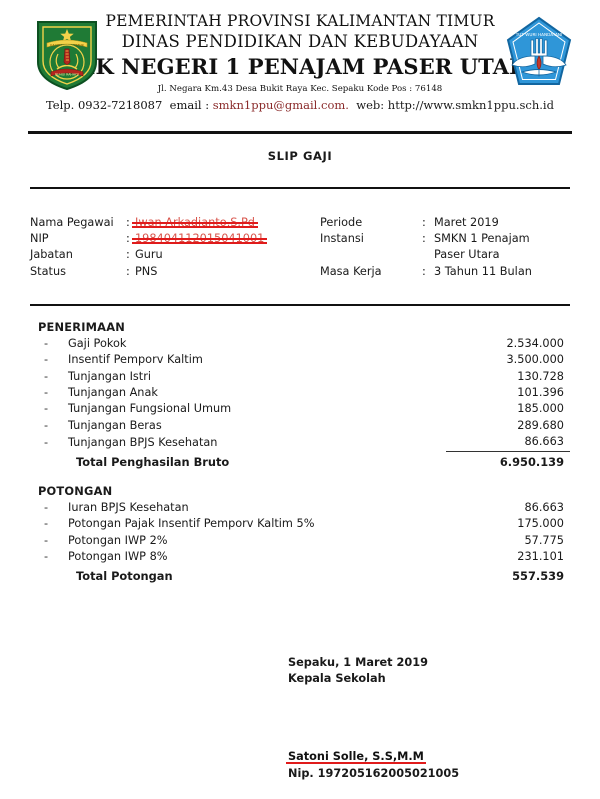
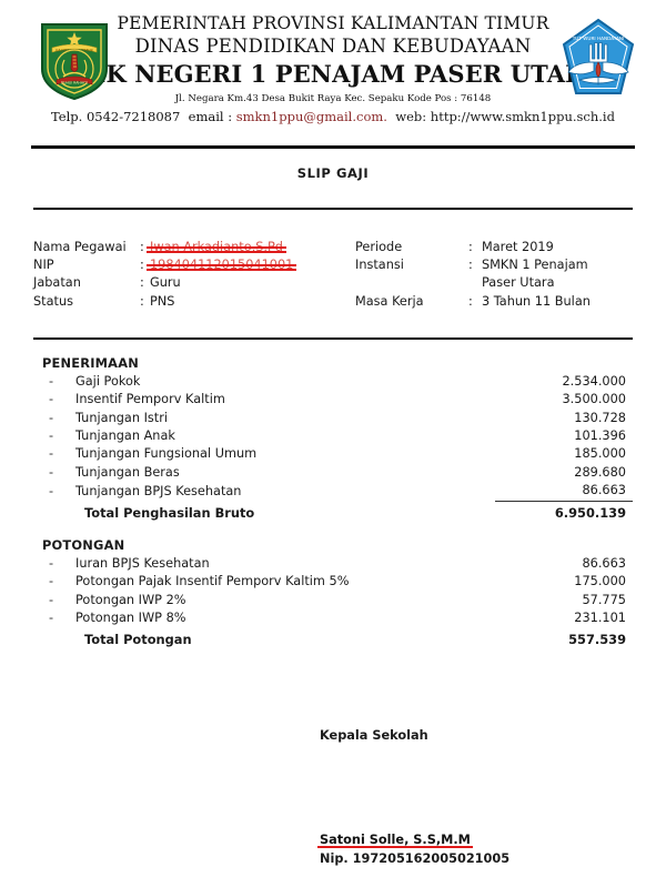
  PEMERINTAH PROVINSI KALIMANTAN TIMUR
  DINAS PENDIDIKAN DAN KEBUDAYAAN
  K NEGERI 1 PENAJAM PASER UTA
  Jl. Negara Km.43 Desa Bukit Raya Kec. Sepaku Kode Pos : 76148
- Telp. 0932-7218087 email : smkn1ppu@gmail.com. web: http://www.smkn1ppu.sch.id
+ Telp. 0542-7218087 email : smkn1ppu@gmail.com. web: http://www.smkn1ppu.sch.id
  SLIP GAJI
  Nama Pegawai	:	Iwan Arkadianto,S.Pd	Periode	:	Maret 2019
  NIP	:	198404112015041001	Instansi	:	SMKN 1 Penajam
  Jabatan	:	Guru			Paser Utara
  Status	:	PNS	Masa Kerja	:	3 Tahun 11 Bulan
  PENERIMAAN
  -	Gaji Pokok	2.534.000
  -	Insentif Pemporv Kaltim	3.500.000
  -	Tunjangan Istri	130.728
  -	Tunjangan Anak	101.396
  -	Tunjangan Fungsional Umum	185.000
  -	Tunjangan Beras	289.680
  -	Tunjangan BPJS Kesehatan	86.663
  	Total Penghasilan Bruto	6.950.139
  POTONGAN
  -	Iuran BPJS Kesehatan	86.663
  -	Potongan Pajak Insentif Pemporv Kaltim 5%	175.000
  -	Potongan IWP 2%	57.775
  -	Potongan IWP 8%	231.101
  	Total Potongan	557.539
- Sepaku, 1 Maret 2019
  Kepala Sekolah
  Satoni Solle, S.S,M.M
  Nip. 197205162005021005
